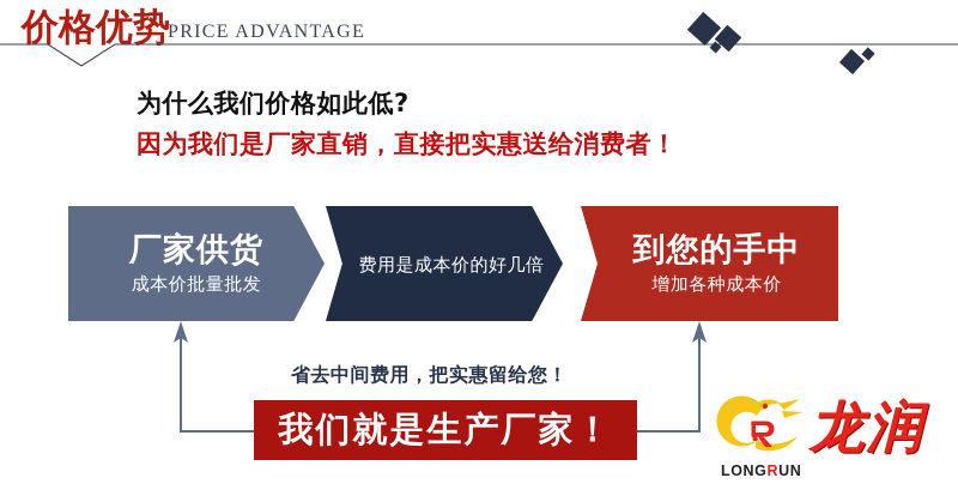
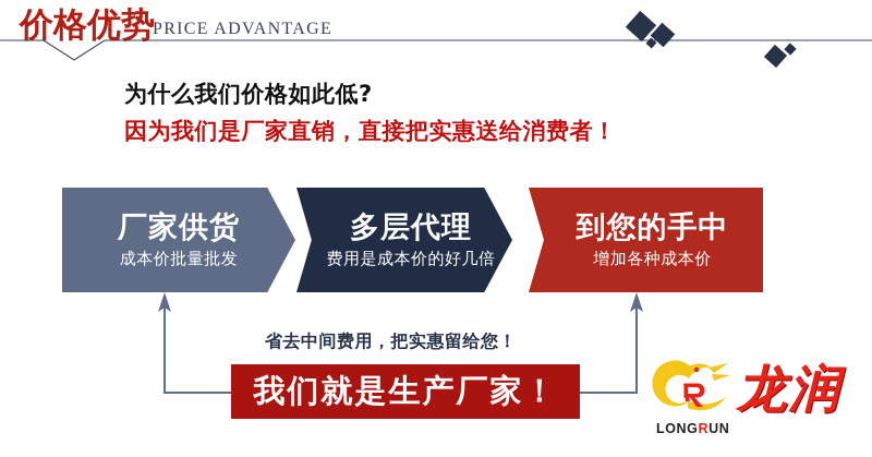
  价格优势
  PRICE ADVANTAGE
  为什么我们价格如此低?
  因为我们是厂家直销，直接把实惠送给消费者！
  厂家供货
  成本价批量批发
+ 多层代理
  费用是成本价的好几倍
  到您的手中
  增加各种成本价
  省去中间费用，把实惠留给您！
  我们就是生产厂家！
  龙润
  LONGRUN
